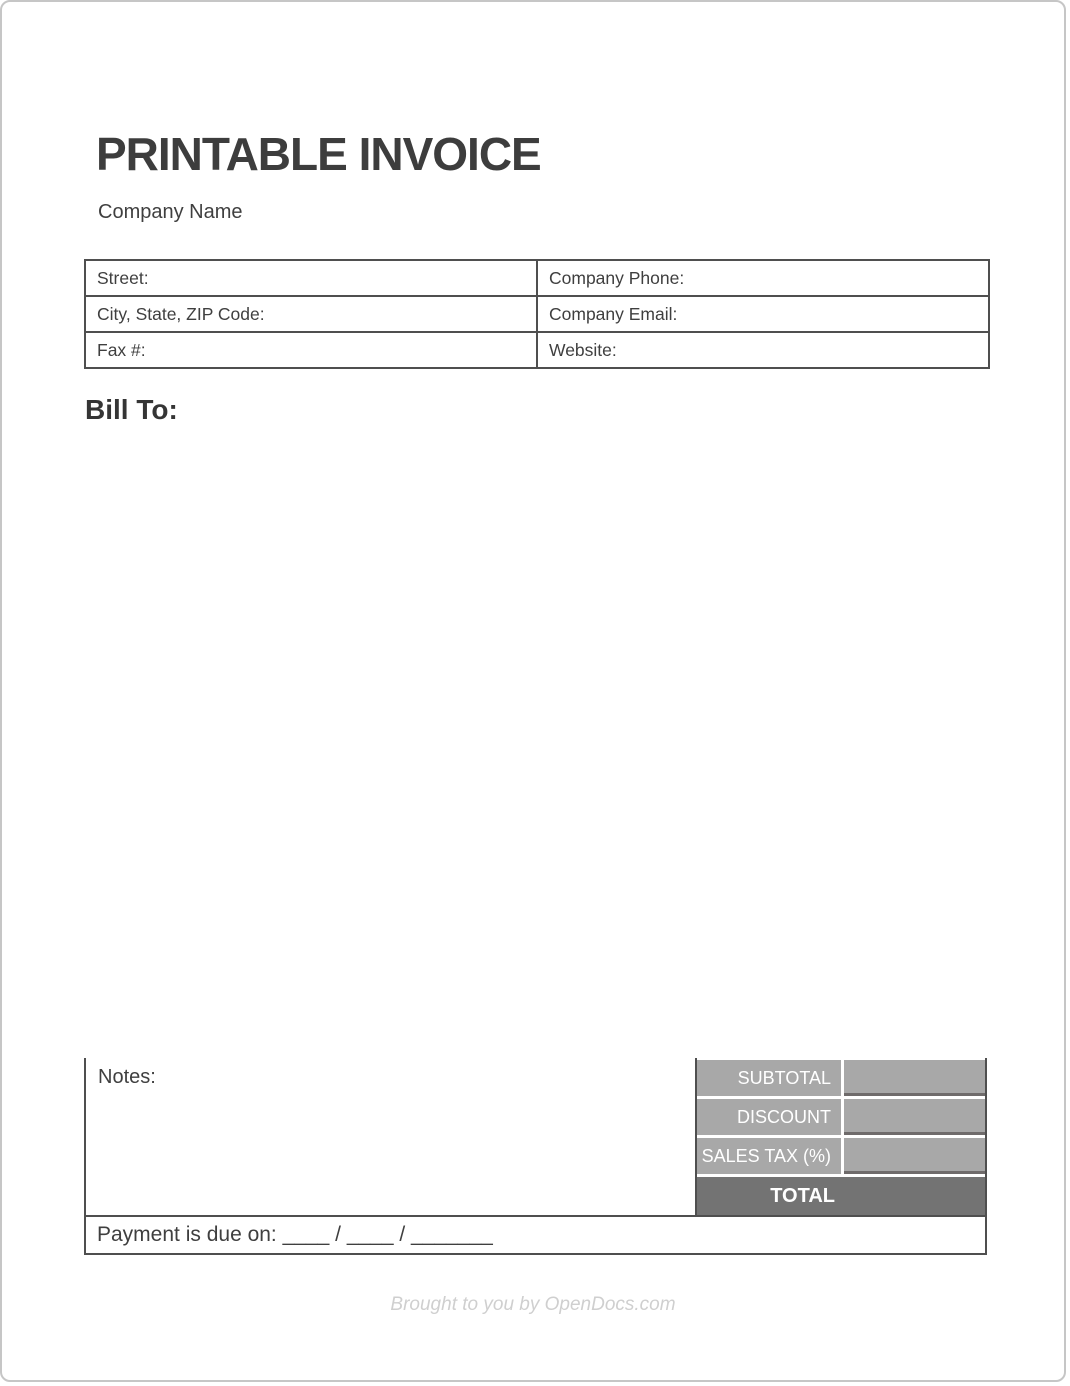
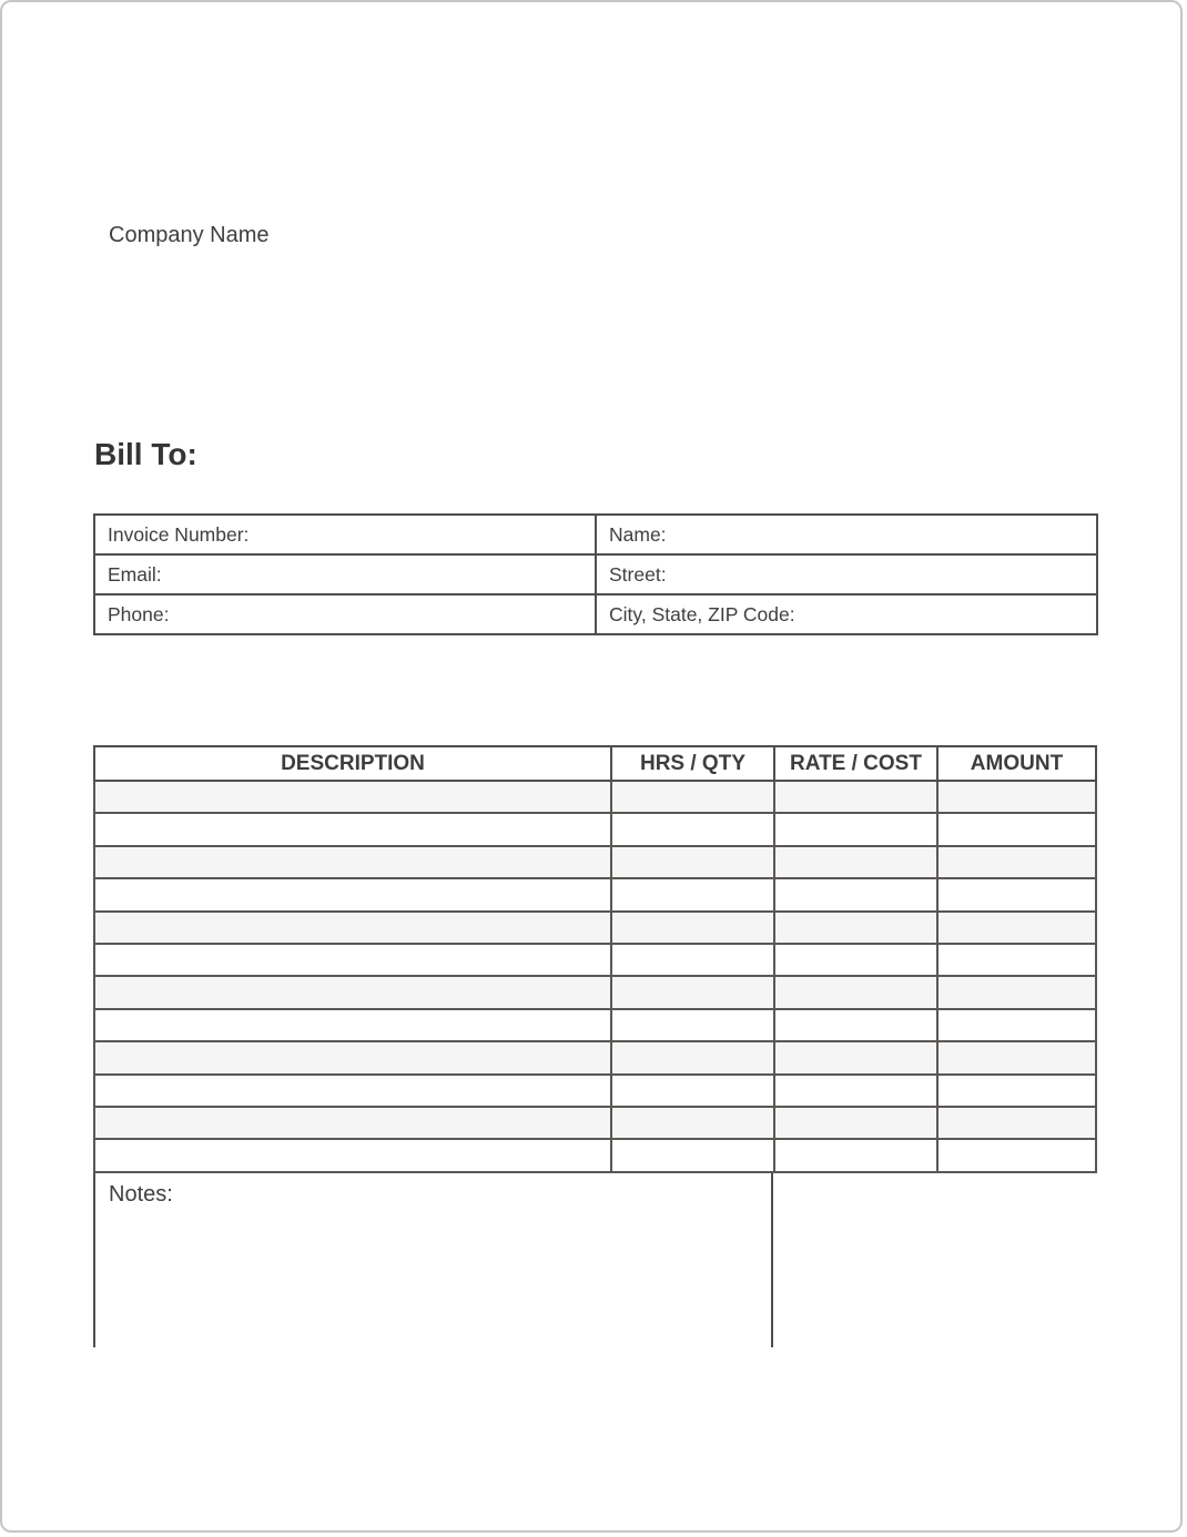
- PRINTABLE INVOICE
  Company Name
- Street:	Company Phone:
- City, State, ZIP Code:	Company Email:
- Fax #:	Website:
  Bill To:
+ Invoice Number:	Name:
+ Email:	Street:
+ Phone:	City, State, ZIP Code:
+ DESCRIPTION	HRS / QTY	RATE / COST	AMOUNT
  Notes:
- SUBTOTAL
- DISCOUNT
- SALES TAX (%)
- TOTAL
- Payment is due on: ____ / ____ / _______
- Brought to you by OpenDocs.com
